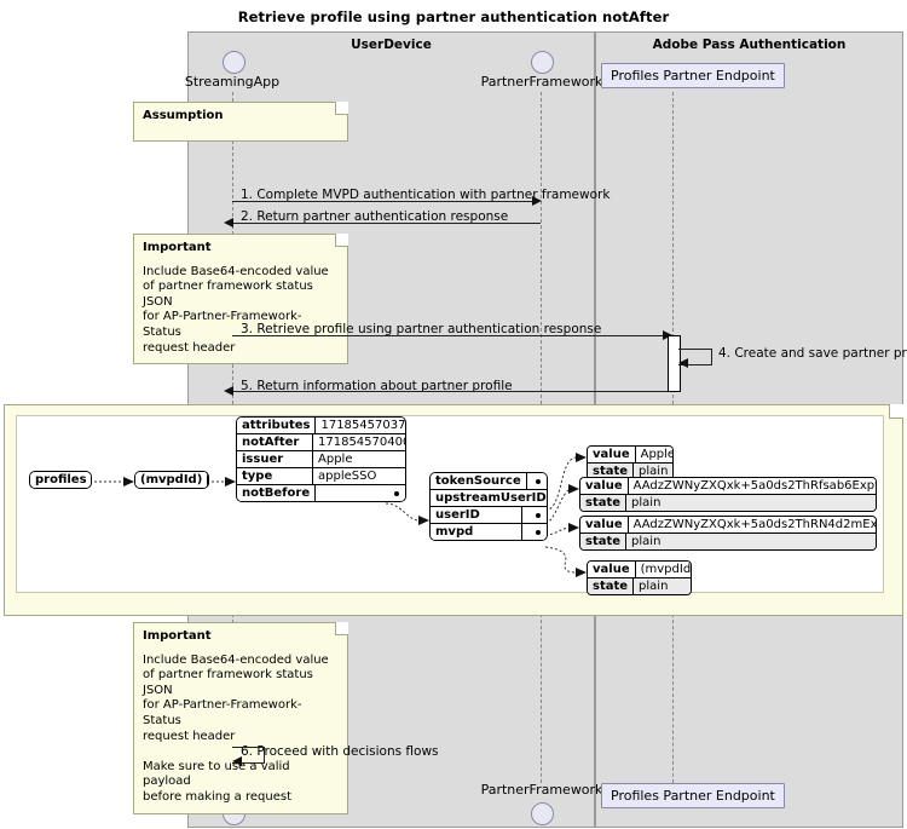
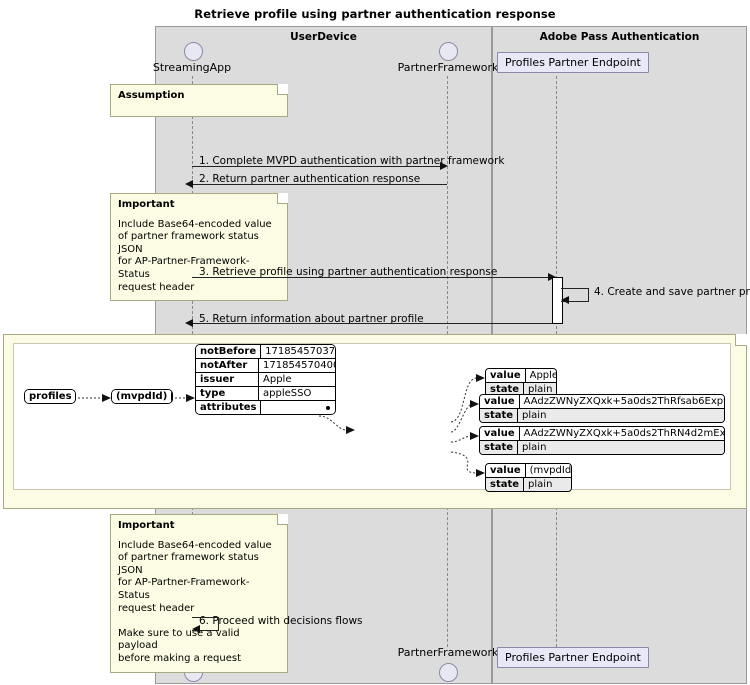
- Retrieve profile using partner authentication notAfter
+ Retrieve profile using partner authentication response
  UserDevice
  Adobe Pass Authentication
  StreamingApp
  PartnerFramework
  Profiles Partner Endpoint
  PartnerFramework
  Profiles Partner Endpoint
  Assumption
  Important
  Include Base64-encoded value
  of partner framework status JSON
  for AP-Partner-Framework-Status
  request header
  Important
  Include Base64-encoded value
  of partner framework status JSON
  for AP-Partner-Framework-Status
  request header
  Make sure to use a valid payload
  before making a request
  1. Complete MVPD authentication with partner framework
  2. Return partner authentication response
  3. Retrieve profile using partner authentication response
  4. Create and save partner pr
  5. Return information about partner profile
  6. Proceed with decisions flows
  profiles
  (mvpdId)
- attributes
+ notBefore
  17185457037
  notAfter
  17185457040
  issuer
  Apple
  type
  appleSSO
- notBefore
+ attributes
- tokenSource
- upstreamUserID
- userID
- mvpd
  value
  Apple
  state
  plain
  value
  AAdzZWNyZXQxk+5a0ds2ThRfsab6Exp
  state
  plain
  value
  AAdzZWNyZXQxk+5a0ds2ThRN4d2mEx
  state
  plain
  value
  (mvpdId
  state
  plain
